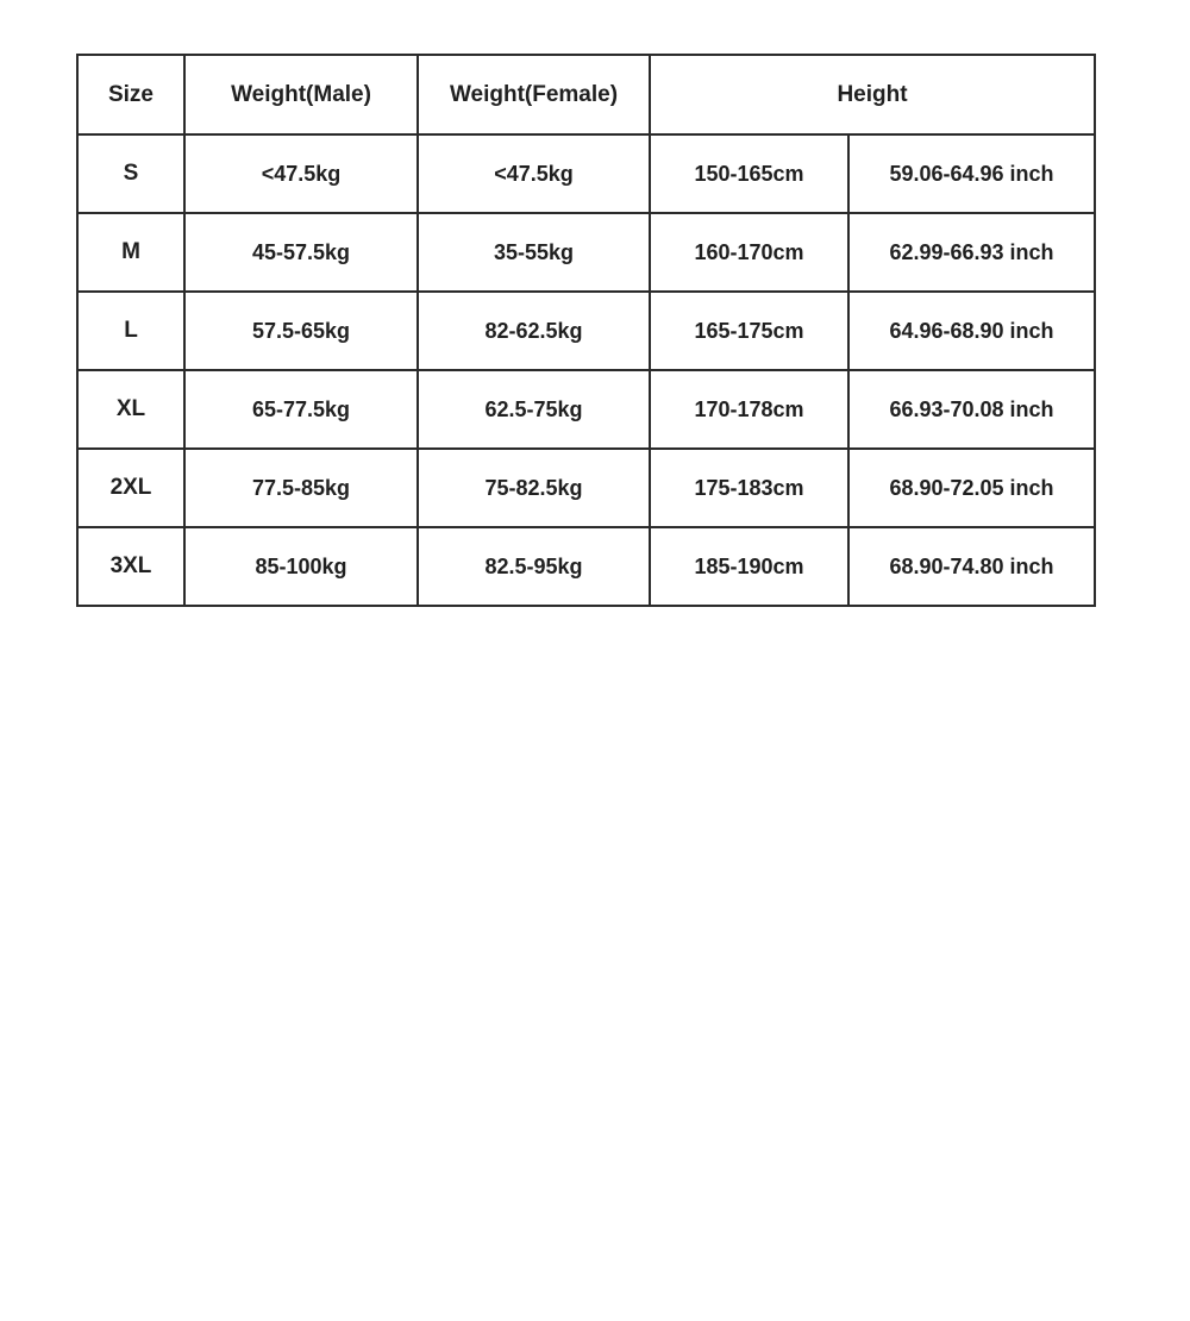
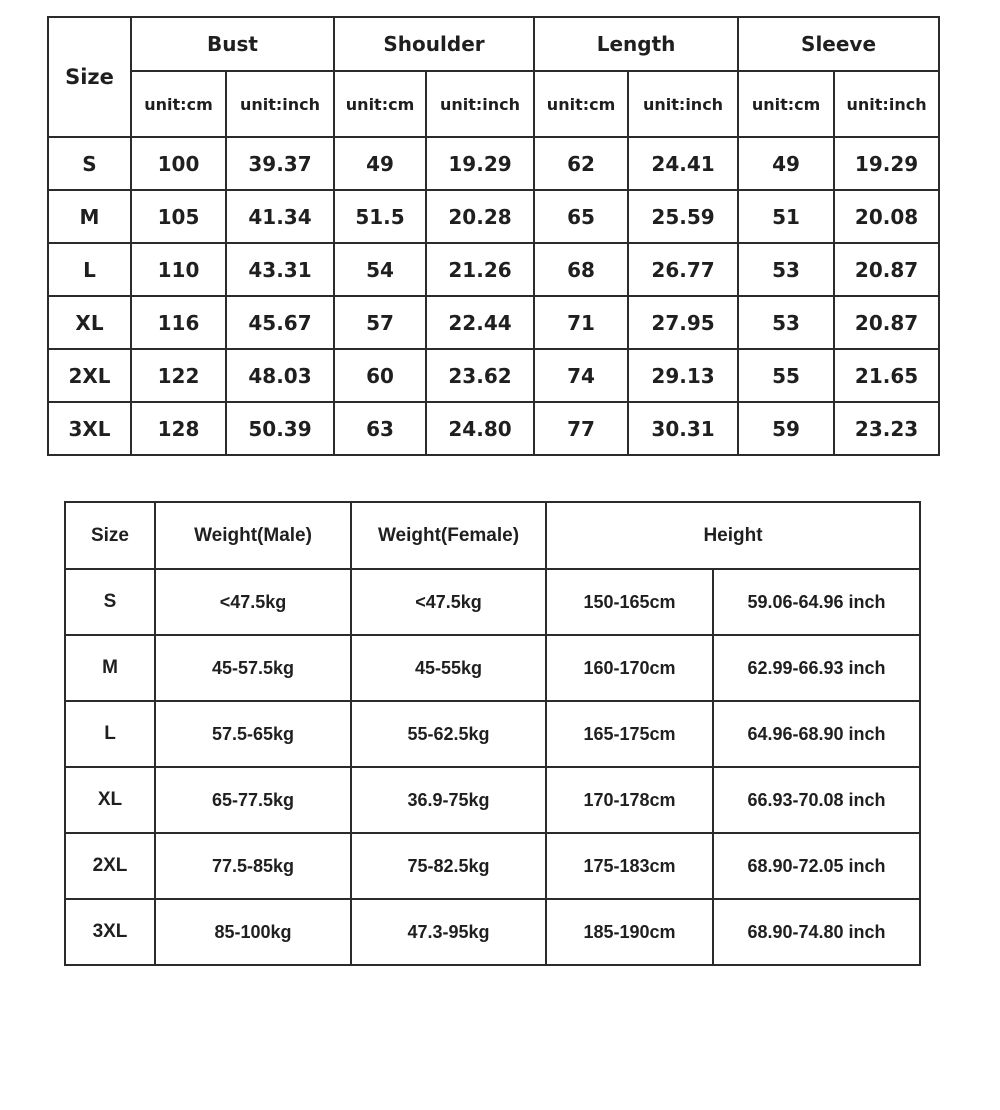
+ Size	Bust	Shoulder	Length	Sleeve
+ unit:cm	unit:inch	unit:cm	unit:inch	unit:cm	unit:inch	unit:cm	unit:inch
+ S	100	39.37	49	19.29	62	24.41	49	19.29
+ M	105	41.34	51.5	20.28	65	25.59	51	20.08
+ L	110	43.31	54	21.26	68	26.77	53	20.87
+ XL	116	45.67	57	22.44	71	27.95	53	20.87
+ 2XL	122	48.03	60	23.62	74	29.13	55	21.65
+ 3XL	128	50.39	63	24.80	77	30.31	59	23.23
  Size	Weight(Male)	Weight(Female)	Height
  S	<47.5kg	<47.5kg	150-165cm	59.06-64.96 inch
- M	45-57.5kg	35-55kg	160-170cm	62.99-66.93 inch
+ M	45-57.5kg	45-55kg	160-170cm	62.99-66.93 inch
- L	57.5-65kg	82-62.5kg	165-175cm	64.96-68.90 inch
+ L	57.5-65kg	55-62.5kg	165-175cm	64.96-68.90 inch
- XL	65-77.5kg	62.5-75kg	170-178cm	66.93-70.08 inch
+ XL	65-77.5kg	36.9-75kg	170-178cm	66.93-70.08 inch
  2XL	77.5-85kg	75-82.5kg	175-183cm	68.90-72.05 inch
- 3XL	85-100kg	82.5-95kg	185-190cm	68.90-74.80 inch
+ 3XL	85-100kg	47.3-95kg	185-190cm	68.90-74.80 inch
